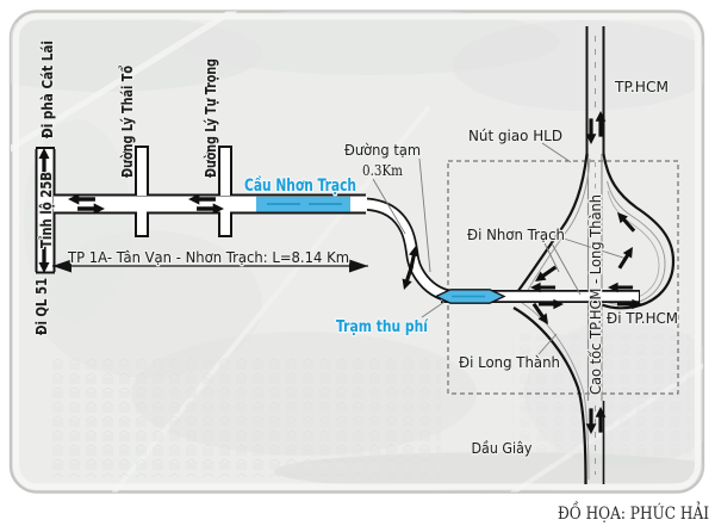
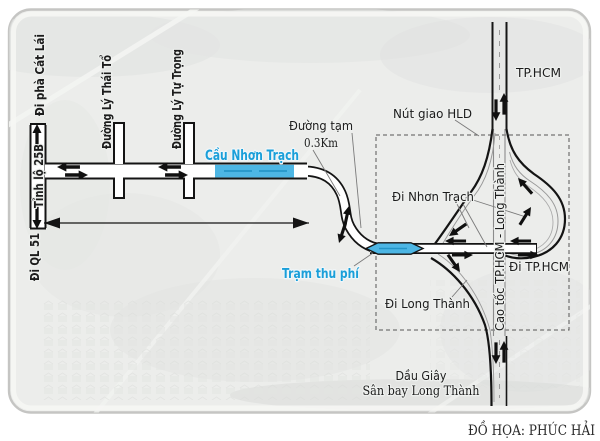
  Cầu Nhơn Trạch
  Đường tạm
  0.3Km
  Nút giao HLD
  TP.HCM
  Đi Nhơn Trạch
  Đi TP.HCM
  Đi Long Thành
  Trạm thu phí
- TP 1A- Tân Vạn - Nhơn Trạch: L=8.14 Km
  Dầu Giây
+ Sân bay Long Thành
  ĐỒ HỌA: PHÚC HẢI
